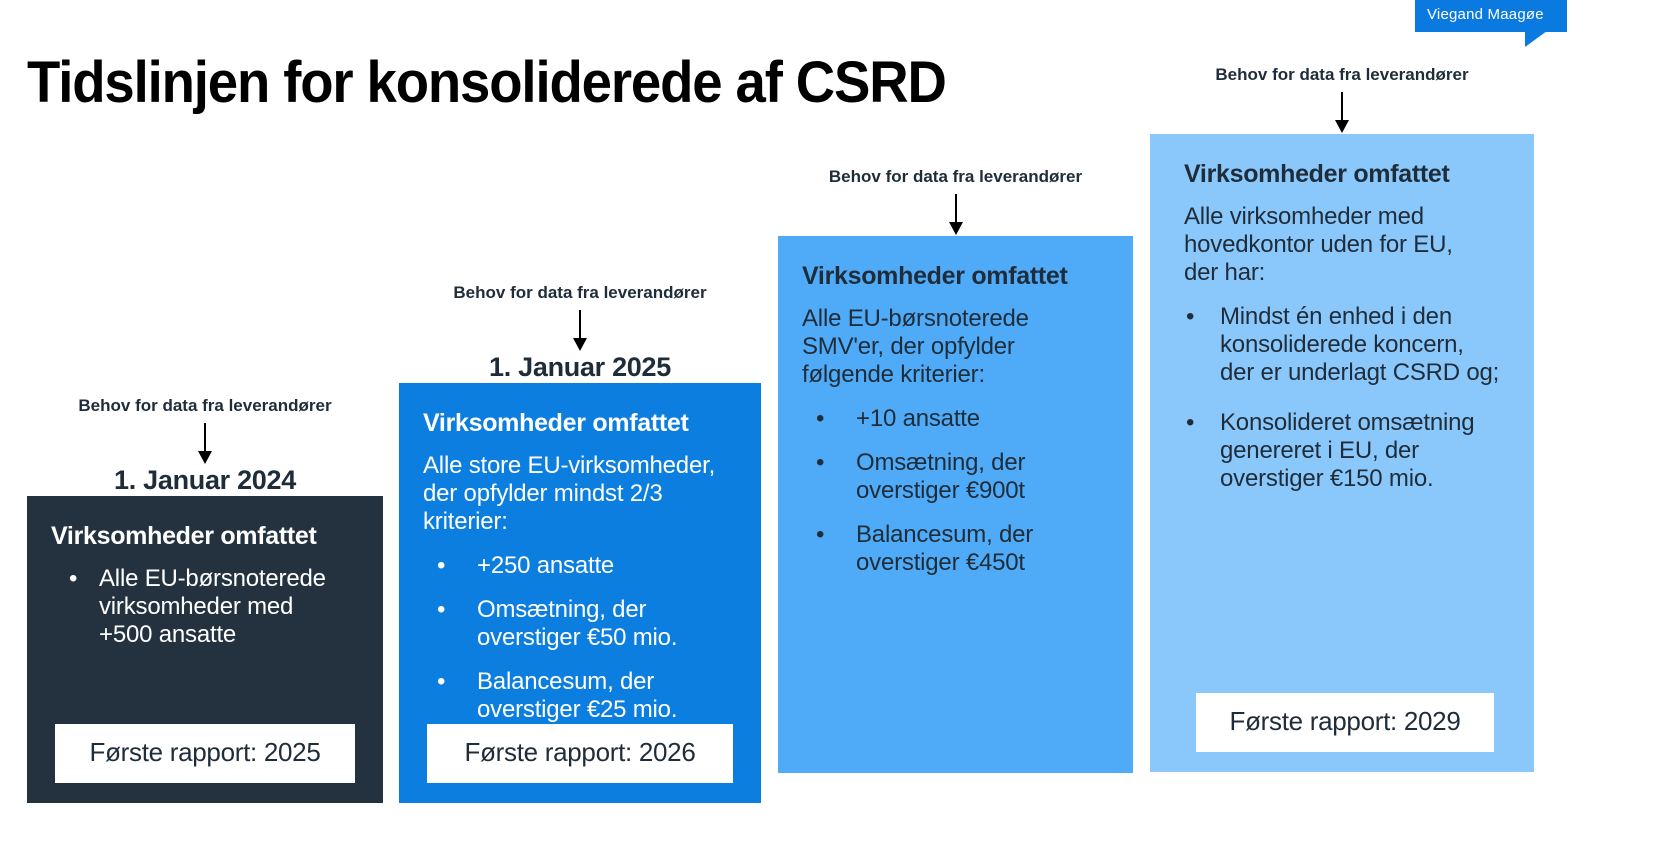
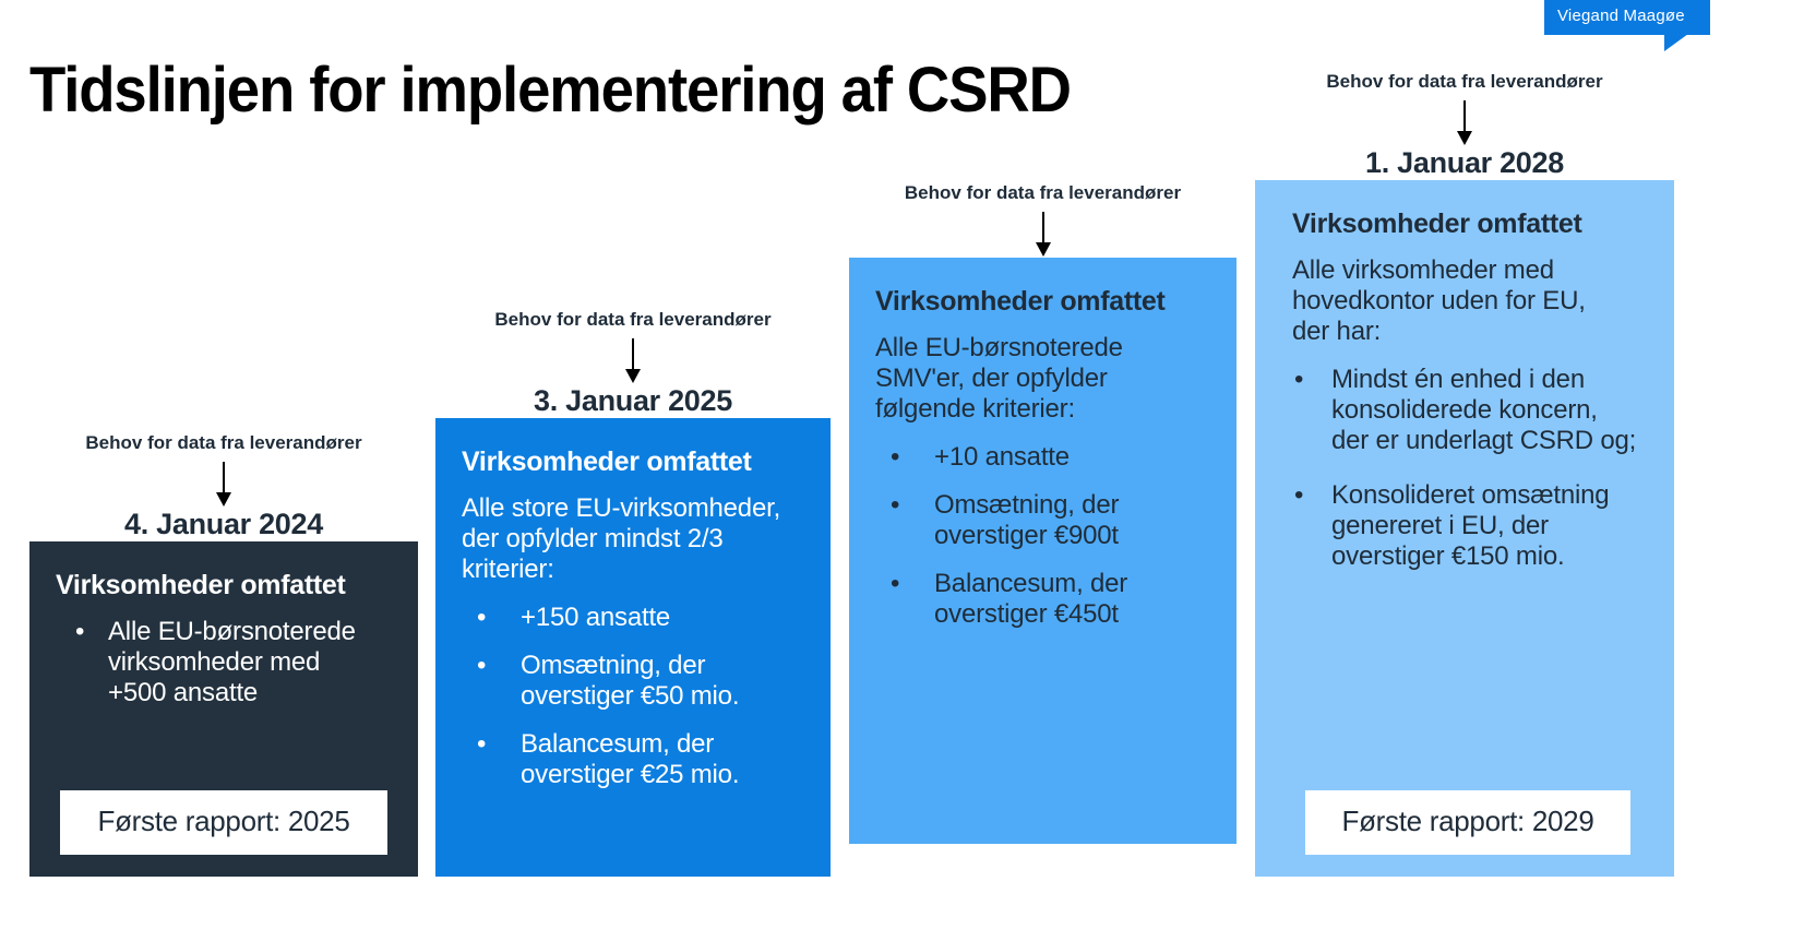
  Viegand Maagøe
- Tidslinjen for konsoliderede af CSRD
+ Tidslinjen for implementering af CSRD
  Behov for data fra leverandører
- 1. Januar 2024
+ 4. Januar 2024
  Virksomheder omfattet
  •
  Alle EU-børsnoterede
  virksomheder med
  +500 ansatte
  Første rapport: 2025
  Behov for data fra leverandører
- 1. Januar 2025
+ 3. Januar 2025
  Virksomheder omfattet
  Alle store EU-virksomheder,
  der opfylder mindst 2/3
  kriterier:
  •
- +250 ansatte
+ +150 ansatte
  •
  Omsætning, der
  overstiger €50 mio.
  •
  Balancesum, der
  overstiger €25 mio.
- Første rapport: 2026
  Behov for data fra leverandører
  Virksomheder omfattet
  Alle EU-børsnoterede
  SMV'er, der opfylder
  følgende kriterier:
  •
  +10 ansatte
  •
  Omsætning, der
  overstiger €900t
  •
  Balancesum, der
  overstiger €450t
  Behov for data fra leverandører
+ 1. Januar 2028
  Virksomheder omfattet
  Alle virksomheder med
  hovedkontor uden for EU,
  der har:
  •
  Mindst én enhed i den
  konsoliderede koncern,
  der er underlagt CSRD og;
  •
  Konsolideret omsætning
  genereret i EU, der
  overstiger €150 mio.
  Første rapport: 2029
